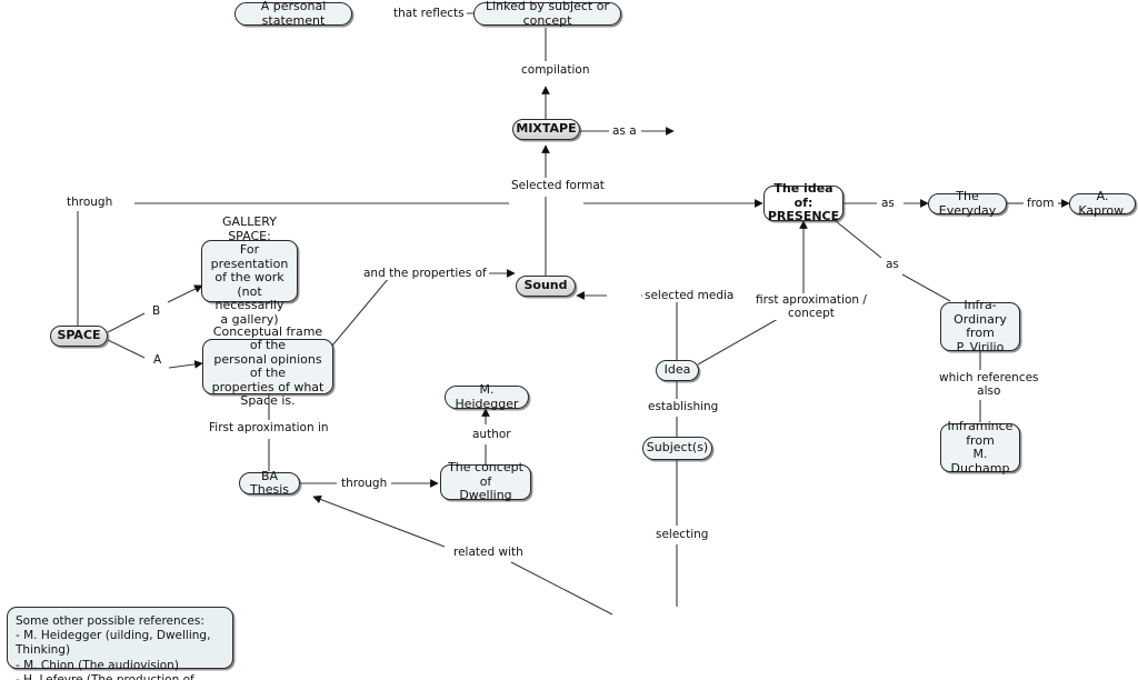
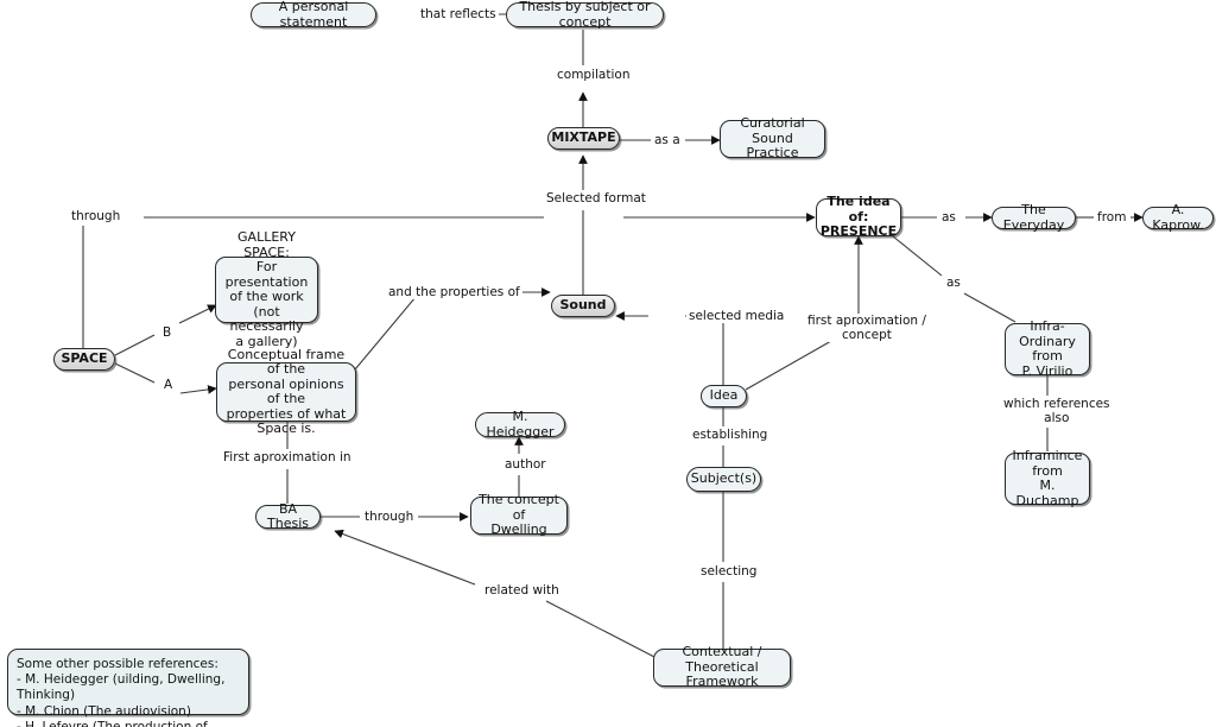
  A personal statement
- Linked by subject or concept
+ Thesis by subject or concept
  MIXTAPE
+ Curatorial Sound
+ Practice
  The idea of:
  PRESENCE
  The Everyday
  A. Kaprow.
  SPACE
  GALLERY SPACE:
  For presentation
  of the work
  (not necessarily
  a gallery)
  Conceptual frame of the
  personal opinions of the
  properties of what
  Space is.
  Sound
  Idea
  Subject(s)
  Infra-Ordinary
  from
  P. Virilio
  Inframince
  from
  M. Duchamp
  M. Heidegger
  The concept of
  Dwelling
  BA Thesis
+ Contextual / Theoretical
+ Framework
  that reflects
  compilation
  as a
  Selected format
  as
  from
  through
  B
  A
  and the properties of
  selected media
  first aproximation /
  concept
  as
  which references
  also
  establishing
  selecting
  First aproximation in
  through
  author
  related with
  Some other possible references:
  - M. Heidegger (uilding, Dwelling, Thinking)
  - M. Chion (The audiovision)
